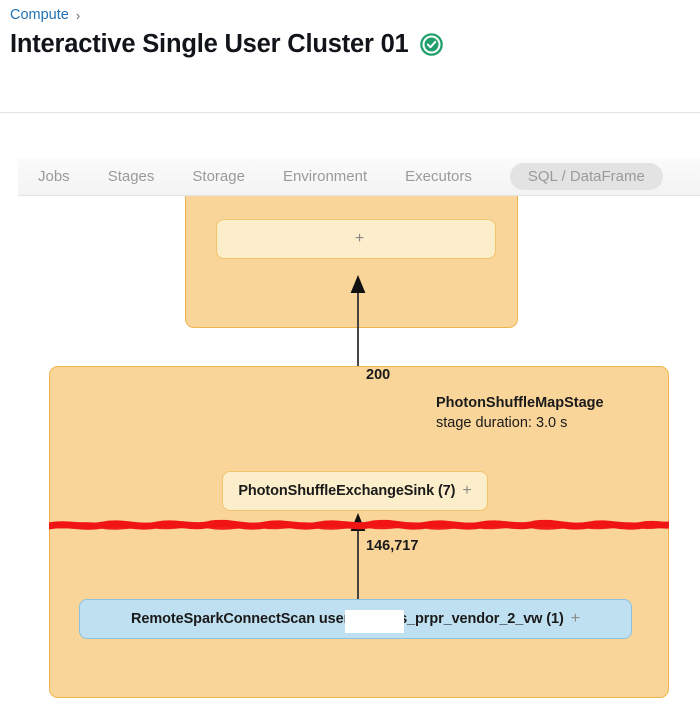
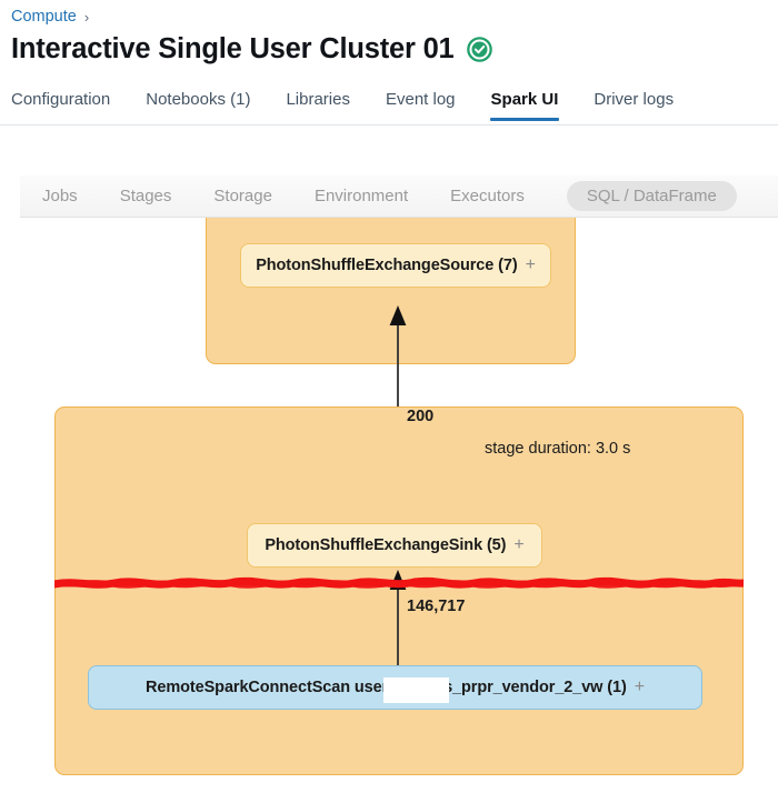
  Compute
  ›
  Interactive Single User Cluster 01
+ Configuration
+ Notebooks (1)
+ Libraries
+ Event log
+ Spark UI
+ Driver logs
+ PhotonShuffleExchangeSource (7)
  +
  200
- PhotonShuffleMapStage
  stage duration: 3.0 s
- PhotonShuffleExchangeSink (7)
+ PhotonShuffleExchangeSink (5)
  +
  146,717
  RemoteSparkConnectScan use
  _prpr_vendor_2_vw (1)
  +
  Jobs
  Stages
  Storage
  Environment
  Executors
  SQL / DataFrame
